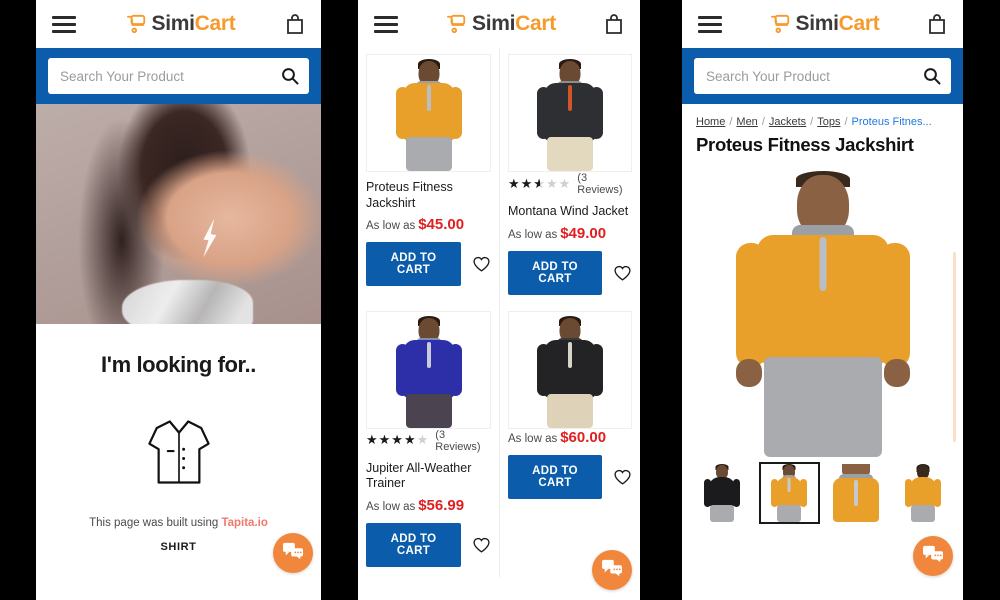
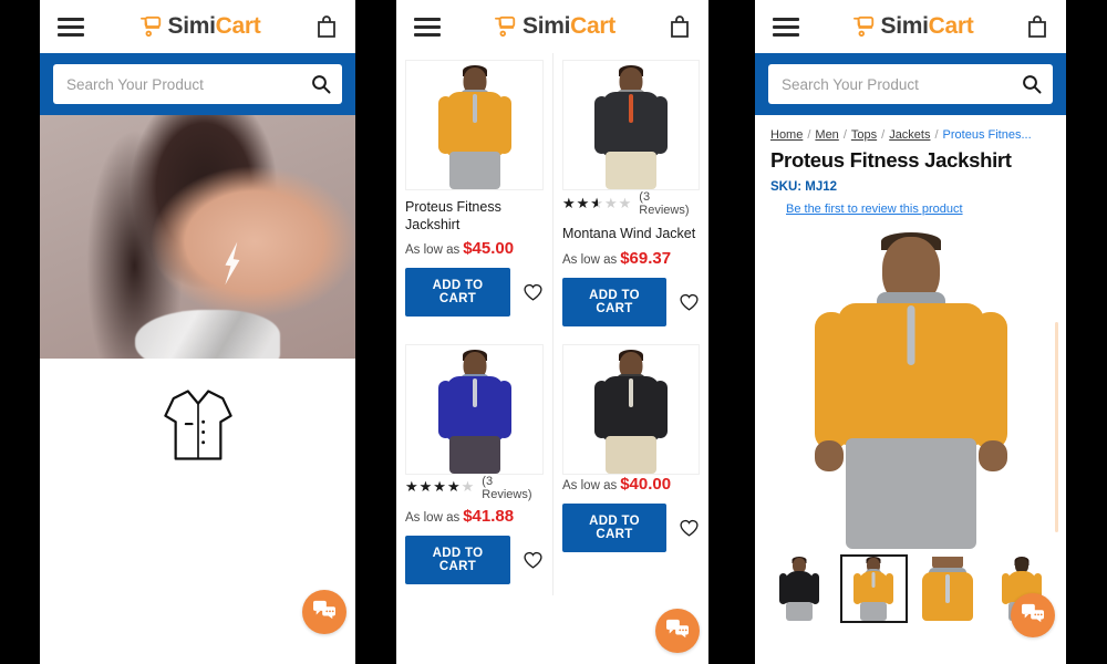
  SimiCart
  Search Your Product
- I'm looking for..
- This page was built using Tapita.io
- SHIRT
  SimiCart
  Proteus Fitness Jackshirt
  As low as $45.00
  ADD TO CART
  ★★★★★
  (3 Reviews)
  Montana Wind Jacket
- As low as $49.00
+ As low as $69.37
  ADD TO CART
  ★★★★★
  ★★★★
  (3 Reviews)
- Jupiter All-Weather Trainer
- As low as $56.99
+ As low as $41.88
  ADD TO CART
- As low as $60.00
+ As low as $40.00
  ADD TO CART
  SimiCart
  Search Your Product
  Home
  /
  Men
  /
- Jackets
+ Tops
  /
- Tops
+ Jackets
  /
  Proteus Fitnes...
  Proteus Fitness Jackshirt
+ SKU: MJ12
+ Be the first to review this product
